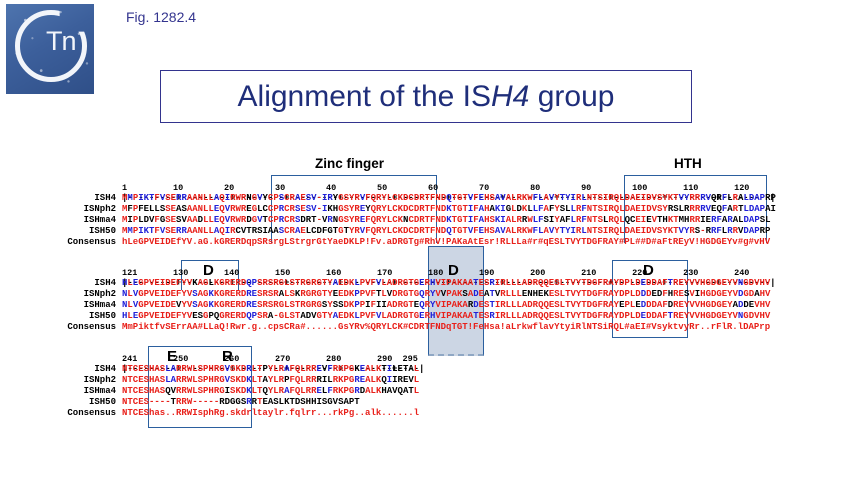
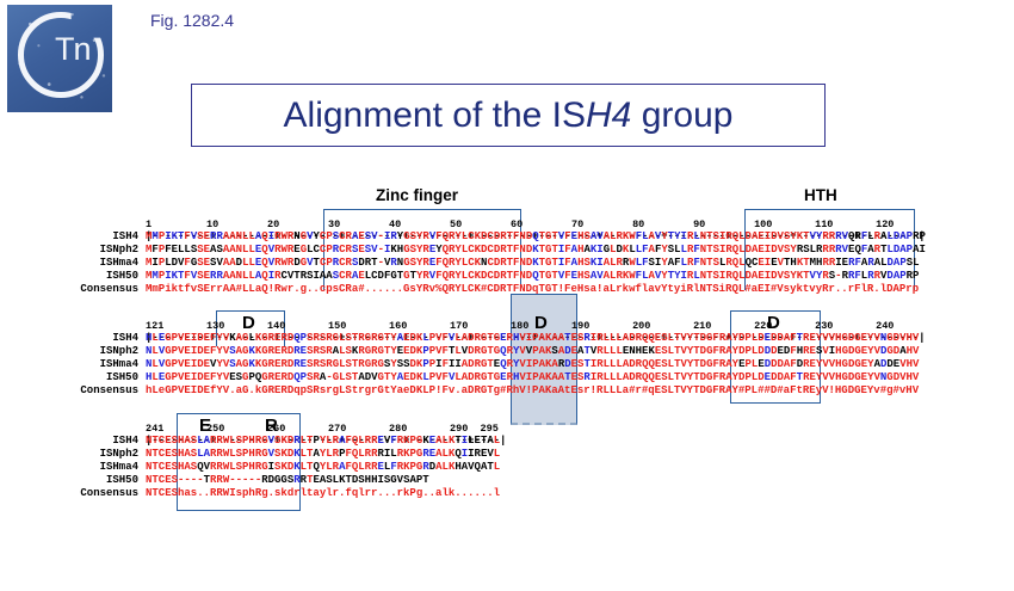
  Tn
  Fig. 1282.4
  Alignment of the ISH4 group
  Zinc finger
  HTH
  1 10 20 30 40 50 60 70 80 90 100 110 120
  |---------+---------+---------+---------+---------+---------+---------+---------+---------+---------+---------+---------|
  D
  D
  D
  121 130 140 150 160 170 180 190 200 210 220 230 240
  |---------+---------+---------+---------+---------+---------+---------+---------+---------+---------+---------+---------|
  E
  R
  241 250 260 270 280 290 295
  |---------+---------+---------+---------+---------+----|
  ISH4
  MMPIKTFVSERRAANLLAQIRWRNGVYCPSCRAESV-IRYGSYRVFQRYLCKDCDRTFNDQTGTVFEHSAVALRKWFLAVYTYIRLNTSIRQLDAEIDVSYKTVYRRRVQRFLRALDAPRP
  ISNph2
  MFPFELLSSEASAANLLEQVRWREGLCCPRCRSESV-IKHGSYREYQRYLCKDCDRTFNDKTGTIFAHAKIGLDKLLFAFYSLLRFNTSIRQLDAEIDVSYRSLRRRRVEQFARTLDAPAI
  ISHma4
  MIPLDVFGSESVAADLLEQVRWRDGVTCPRCRSDRT-VRNGSYREFQRYLCKNCDRTFNDKTGTIFAHSKIALRRWLFSIYAFLRFNTSLRQLQCEIEVTHKTMHRRIERFARALDAPSL
  ISH50
  MMPIKTFVSERRAANLLAQIRCVTRSIAASCRAELCDFGTGTYRVFQRYLCKDCDRTFNDQTGTVFEHSAVALRKWFLAVYTYIRLNTSIRQLDAEIDVSYKTVYRS-RRFLRRVDAPRP
  Consensus
- hLeGPVEIDEfYV.aG.kGRERDqpSRsrgLStrgrGtYaeDKLP!Fv.aDRGTg#RhV!PAKaAtEsr!RLLLa#r#qESLTVYTDGFRAY#PL##D#aFtREyV!HGDGEYv#g#vHV
+ MmPiktfvSErrAA#LLaQ!Rwr.g..cpsCRa#......GsYRv%QRYLCK#CDRTFNDqTGT!FeHsa!aLrkwflavYtyiRlNTSiRQL#aEI#VsyktvyRr..rFlR.lDAPrp
  ISH4
  HLEGPVEIDEFYVKAGLKGRERDQPSRSRGLSTRGRGTYAEDKLPVFVLADRGTGERHVIPAKAATESRIRLLLADRQQESLTVYTDGFRAYDPLDEDDAFTREYVVHGDGEYVNGDVHV
  ISNph2
  NLVGPVEIDEFYVSAGKKGRERDRESRSRALSKRGRGTYEEDKPPVFTLVDRGTGQRYVVPAKSADEATVRLLLENHEKESLTVYTDGFRAYDPLDDDEDFHRESVIHGDGEYVDGDAHV
  ISHma4
  NLVGPVEIDEVYVSAGKKGRERDRESRSRGLSTRGRGSYSSDKPPIFIIADRGTEQRYVIPAKARDESTIRLLLADRQQESLTVYTDGFRAYEPLEDDDAFDREYVVHGDGEYADDEVHV
  ISH50
  HLEGPVEIDEFYVESGPQGRERDQPSRA-GLSTADVGTYAEDKLPVFVLADRGTGERHVIPAKAATESRIRLLLADRQQESLTVYTDGFRAYDPLDEDDAFTREYVVHGDGEYVNGDVHV
  Consensus
- MmPiktfvSErrAA#LLaQ!Rwr.g..cpsCRa#......GsYRv%QRYLCK#CDRTFNDqTGT!FeHsa!aLrkwflavYtyiRlNTSiRQL#aEI#VsyktvyRr..rFlR.lDAPrp
+ hLeGPVEIDEfYV.aG.kGRERDqpSRsrgLStrgrGtYaeDKLP!Fv.aDRGTg#RhV!PAKaAtEsr!RLLLa#r#qESLTVYTDGFRAY#PL##D#aFtREyV!HGDGEYv#g#vHV
  ISH4
  NTCESHASLARRWLSPHRGVSKDRLTPYLRAFQLRREVFRKPGKEALKTILETAL
  ISNph2
  NTCESHASLARRWLSPHRGVSKDKLTAYLRPFQLRRRILRKPGREALKQIIREVL
  ISHma4
  NTCESHASQVRRWLSPHRGISKDKLTQYLRAFQLRRELFRKPGRDALKHAVQATL
  ISH50
  NTCES----TRRW-----RDGGSRRTEASLKTDSHHISGVSAPT
  Consensus
  NTCEShas..RRWIsphRg.skdrltaylr.fqlrr...rkPg..alk......l
